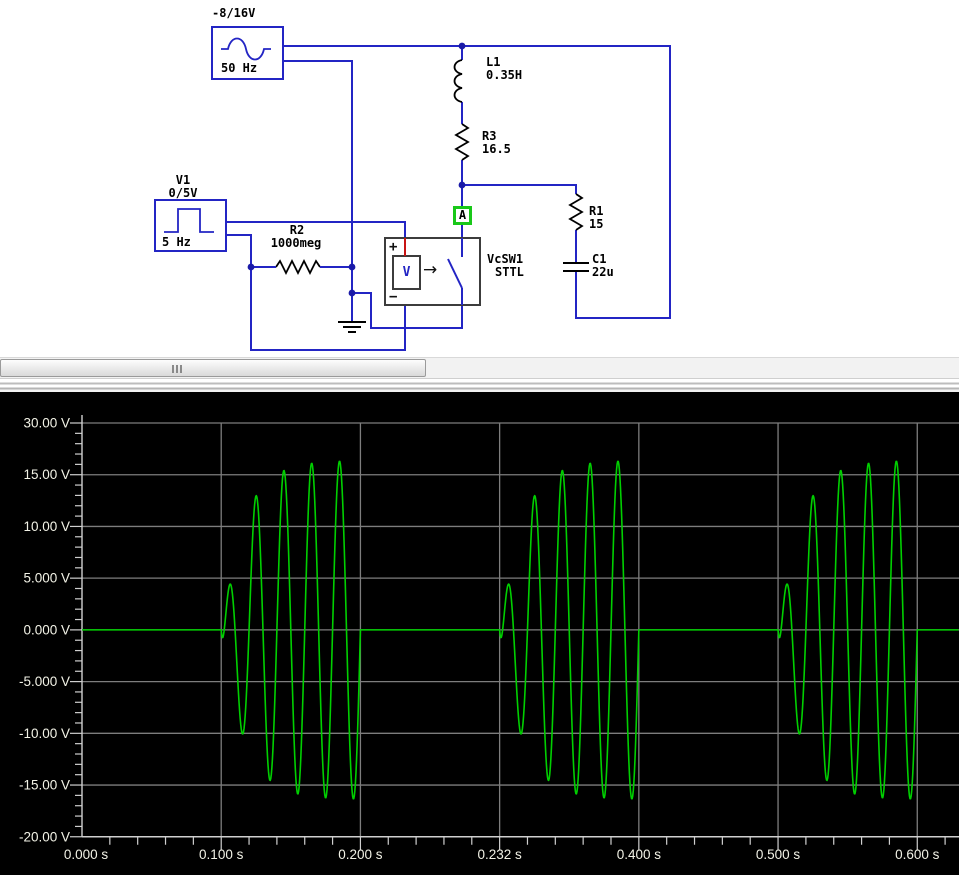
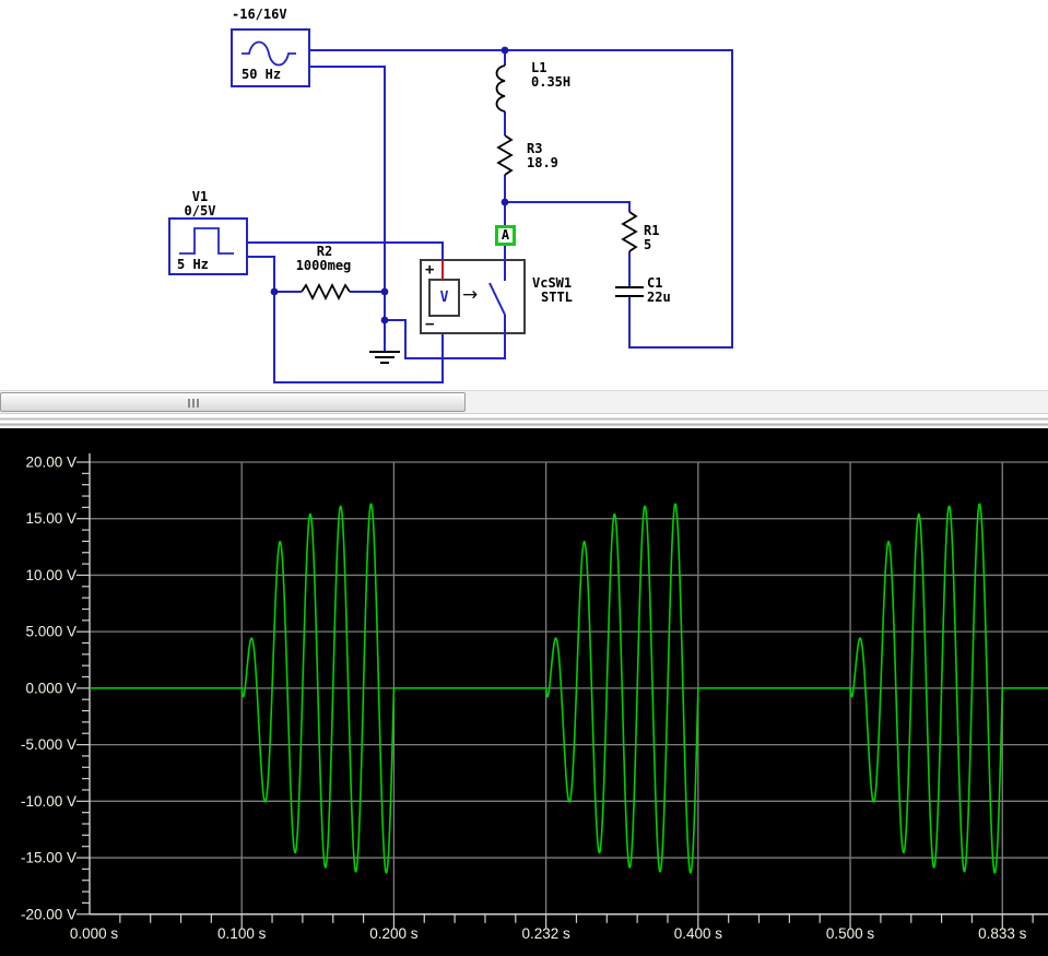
- -8/16V
+ -16/16V
  50 Hz
  V1
  0/5V
  5 Hz
  R2
  1000meg
  L1
  0.35H
  R3
- 16.5
+ 18.9
  R1
- 15
+ 5
  C1
  22u
  VcSW1
  STTL
  +
  −
  V
  →
  A
- 30.00 V
+ 20.00 V
  15.00 V
  10.00 V
  5.000 V
  0.000 V
  -5.000 V
  -10.00 V
  -15.00 V
  -20.00 V
  0.000 s
  0.100 s
  0.200 s
  0.232 s
  0.400 s
  0.500 s
- 0.600 s
+ 0.833 s
